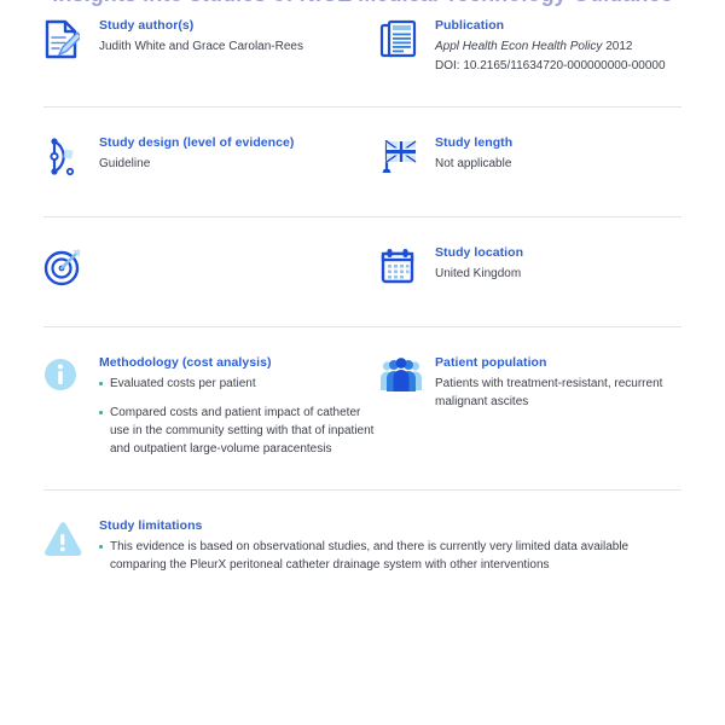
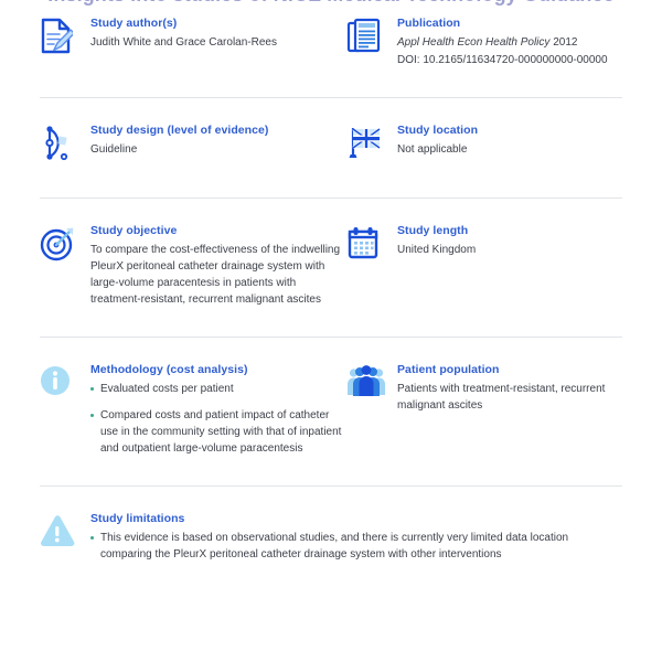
  Study author(s)
  Judith White and Grace Carolan-Rees
  Publication
  Appl Health Econ Health Policy 2012
  DOI: 10.2165/11634720-000000000-00000
  Study design (level of evidence)
  Guideline
- Study length
+ Study location
  Not applicable
+ Study objective
+ To compare the cost-effectiveness of the indwelling PleurX peritoneal catheter drainage system with large-volume paracentesis in patients with treatment-resistant, recurrent malignant ascites
- Study location
+ Study length
  United Kingdom
  Methodology (cost analysis)
  Evaluated costs per patient
  Compared costs and patient impact of catheter use in the community setting with that of inpatient and outpatient large-volume paracentesis
  Patient population
  Patients with treatment-resistant, recurrent malignant ascites
  Study limitations
- This evidence is based on observational studies, and there is currently very limited data available comparing the PleurX peritoneal catheter drainage system with other interventions
+ This evidence is based on observational studies, and there is currently very limited data location comparing the PleurX peritoneal catheter drainage system with other interventions
